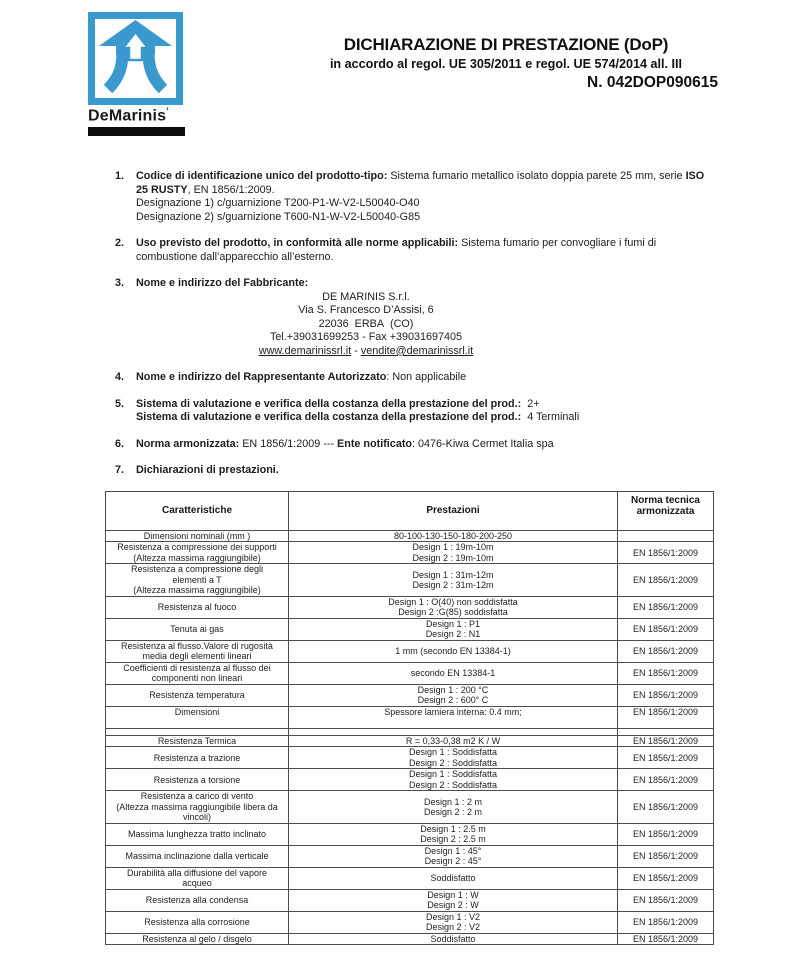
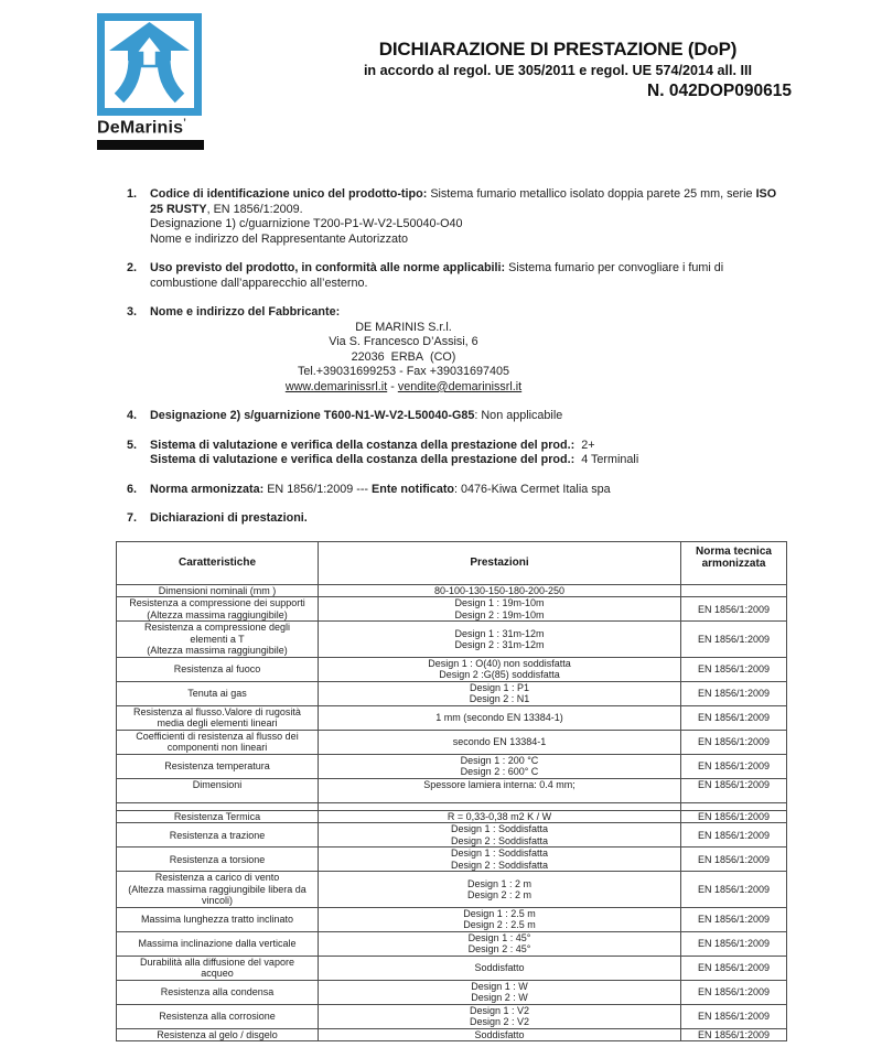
  DeMarinis’
  DICHIARAZIONE DI PRESTAZIONE (DoP)
  in accordo al regol. UE 305/2011 e regol. UE 574/2014 all. III
  N. 042DOP090615
  1.
  Codice di identificazione unico del prodotto-tipo: Sistema fumario metallico isolato doppia parete 25 mm, serie ISO 25 RUSTY, EN 1856/1:2009.
  Designazione 1) c/guarnizione T200-P1-W-V2-L50040-O40
- Designazione 2) s/guarnizione T600-N1-W-V2-L50040-G85
+ Nome e indirizzo del Rappresentante Autorizzato
  2.
  Uso previsto del prodotto, in conformità alle norme applicabili: Sistema fumario per convogliare i fumi di combustione dall’apparecchio all’esterno.
  3.
  Nome e indirizzo del Fabbricante:
  DE MARINIS S.r.l.
  Via S. Francesco D’Assisi, 6
  22036 ERBA (CO)
  Tel.+39031699253 - Fax +39031697405
  www.demarinissrl.it - vendite@demarinissrl.it
  4.
- Nome e indirizzo del Rappresentante Autorizzato: Non applicabile
+ Designazione 2) s/guarnizione T600-N1-W-V2-L50040-G85: Non applicabile
  5.
  Sistema di valutazione e verifica della costanza della prestazione del prod.: 2+
  Sistema di valutazione e verifica della costanza della prestazione del prod.: 4 Terminali
  6.
  Norma armonizzata: EN 1856/1:2009 --- Ente notificato: 0476-Kiwa Cermet Italia spa
  7.
  Dichiarazioni di prestazioni.
  Caratteristiche	Prestazioni	Norma tecnica armonizzata
  Dimensioni nominali (mm )	80-100-130-150-180-200-250
  Resistenza a compressione dei supporti(Altezza massima raggiungibile)	Design 1 : 19m-10mDesign 2 : 19m-10m	EN 1856/1:2009
  Resistenza a compressione deglielementi a T(Altezza massima raggiungibile)	Design 1 : 31m-12mDesign 2 : 31m-12m	EN 1856/1:2009
  Resistenza al fuoco	Design 1 : O(40) non soddisfattaDesign 2 :G(85) soddisfatta	EN 1856/1:2009
  Tenuta ai gas	Design 1 : P1Design 2 : N1	EN 1856/1:2009
  Resistenza al flusso.Valore di rugositàmedia degli elementi lineari	1 mm (secondo EN 13384-1)	EN 1856/1:2009
  Coefficienti di resistenza al flusso deicomponenti non lineari	secondo EN 13384-1	EN 1856/1:2009
  Resistenza temperatura	Design 1 : 200 °CDesign 2 : 600° C	EN 1856/1:2009
  Dimensioni	Spessore lamiera interna: 0.4 mm;	EN 1856/1:2009
  Resistenza Termica	R = 0,33-0,38 m2 K / W	EN 1856/1:2009
  Resistenza a trazione	Design 1 : SoddisfattaDesign 2 : Soddisfatta	EN 1856/1:2009
  Resistenza a torsione	Design 1 : SoddisfattaDesign 2 : Soddisfatta	EN 1856/1:2009
  Resistenza a carico di vento(Altezza massima raggiungibile libera davincoli)	Design 1 : 2 mDesign 2 : 2 m	EN 1856/1:2009
  Massima lunghezza tratto inclinato	Design 1 : 2.5 mDesign 2 : 2.5 m	EN 1856/1:2009
  Massima inclinazione dalla verticale	Design 1 : 45°Design 2 : 45°	EN 1856/1:2009
  Durabilità alla diffusione del vaporeacqueo	Soddisfatto	EN 1856/1:2009
  Resistenza alla condensa	Design 1 : WDesign 2 : W	EN 1856/1:2009
  Resistenza alla corrosione	Design 1 : V2Design 2 : V2	EN 1856/1:2009
  Resistenza al gelo / disgelo	Soddisfatto	EN 1856/1:2009
